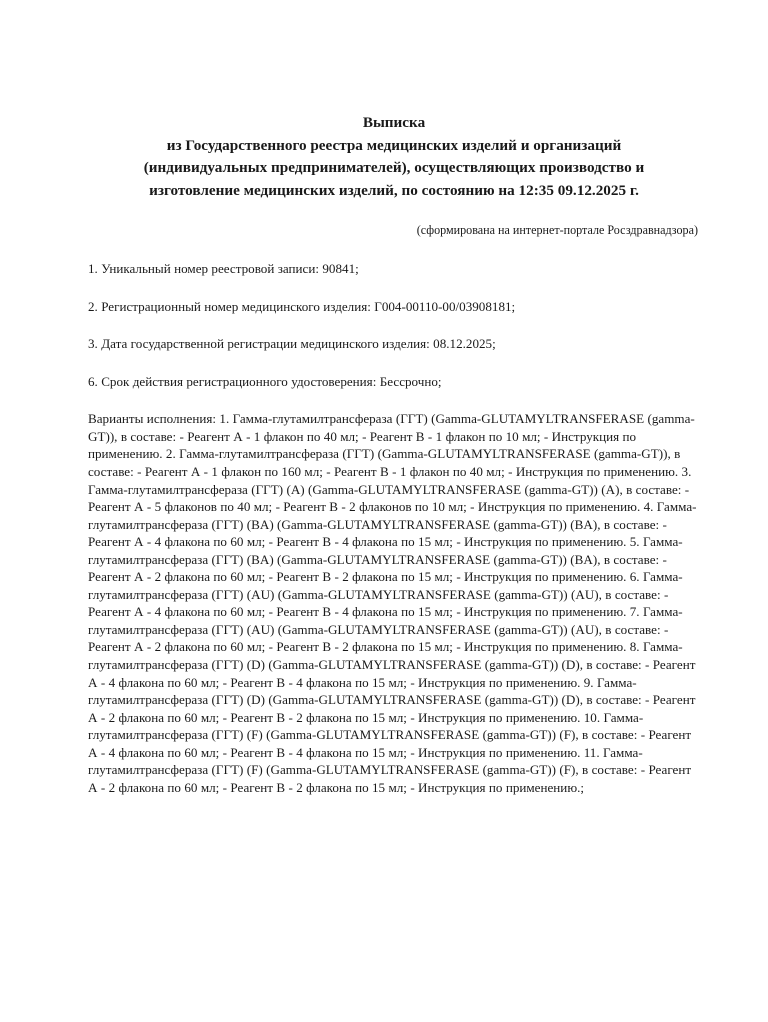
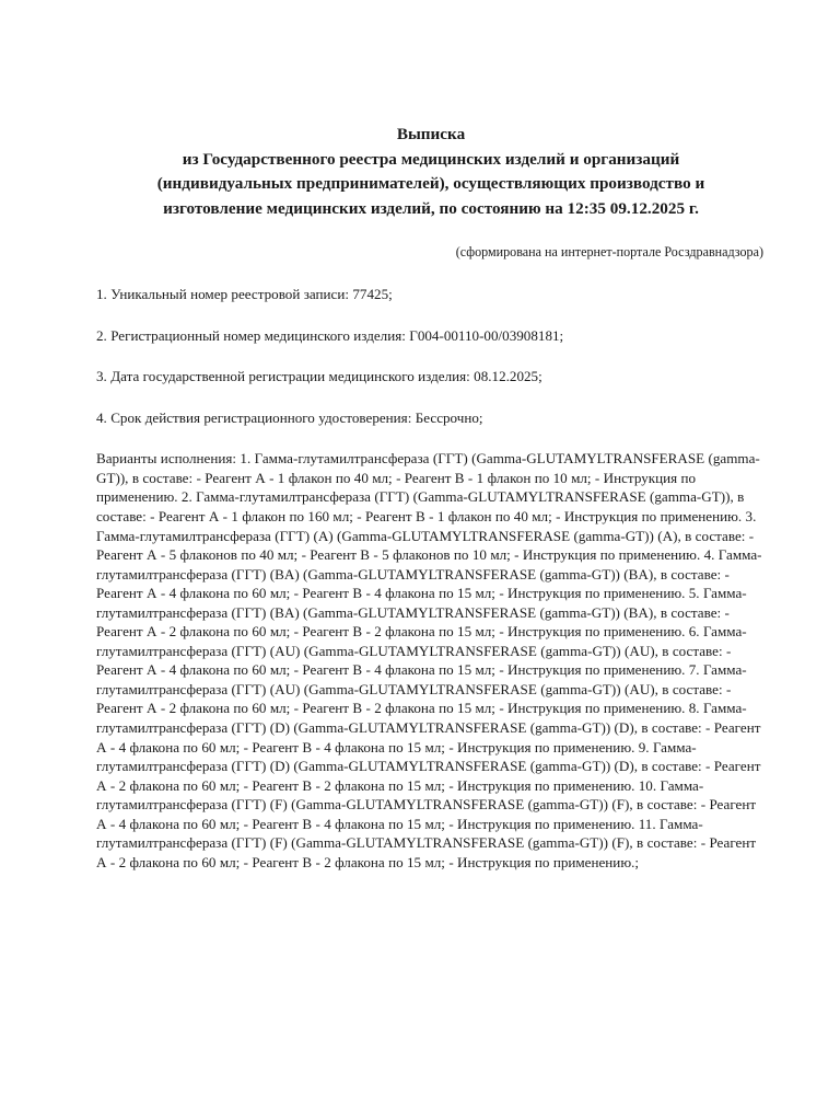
  Выписка
  из Государственного реестра медицинских изделий и организаций
  (индивидуальных предпринимателей), осуществляющих производство и
  изготовление медицинских изделий, по состоянию на 12:35 09.12.2025 г.
  (сформирована на интернет-портале Росздравнадзора)
- 1. Уникальный номер реестровой записи: 90841;
+ 1. Уникальный номер реестровой записи: 77425;
  2. Регистрационный номер медицинского изделия: Г004-00110-00/03908181;
  3. Дата государственной регистрации медицинского изделия: 08.12.2025;
- 6. Срок действия регистрационного удостоверения: Бессрочно;
+ 4. Срок действия регистрационного удостоверения: Бессрочно;
- Варианты исполнения: 1. Гамма-глутамилтрансфераза (ГГТ) (Gamma-GLUTAMYLTRANSFERASE (gamma-GT)), в составе: - Реагент А - 1 флакон по 40 мл; - Реагент В - 1 флакон по 10 мл; - Инструкция по применению. 2. Гамма-глутамилтрансфераза (ГГТ) (Gamma-GLUTAMYLTRANSFERASE (gamma-GT)), в составе: - Реагент А - 1 флакон по 160 мл; - Реагент В - 1 флакон по 40 мл; - Инструкция по применению. 3. Гамма-глутамилтрансфераза (ГГТ) (A) (Gamma-GLUTAMYLTRANSFERASE (gamma-GT)) (A), в составе: - Реагент А - 5 флаконов по 40 мл; - Реагент В - 2 флаконов по 10 мл; - Инструкция по применению. 4. Гамма-глутамилтрансфераза (ГГТ) (BA) (Gamma-GLUTAMYLTRANSFERASE (gamma-GT)) (BA), в составе: - Реагент А - 4 флакона по 60 мл; - Реагент В - 4 флакона по 15 мл; - Инструкция по применению. 5. Гамма-глутамилтрансфераза (ГГТ) (BA) (Gamma-GLUTAMYLTRANSFERASE (gamma-GT)) (BA), в составе: - Реагент А - 2 флакона по 60 мл; - Реагент В - 2 флакона по 15 мл; - Инструкция по применению. 6. Гамма-глутамилтрансфераза (ГГТ) (AU) (Gamma-GLUTAMYLTRANSFERASE (gamma-GT)) (AU), в составе: - Реагент А - 4 флакона по 60 мл; - Реагент В - 4 флакона по 15 мл; - Инструкция по применению. 7. Гамма-глутамилтрансфераза (ГГТ) (AU) (Gamma-GLUTAMYLTRANSFERASE (gamma-GT)) (AU), в составе: - Реагент А - 2 флакона по 60 мл; - Реагент В - 2 флакона по 15 мл; - Инструкция по применению. 8. Гамма-глутамилтрансфераза (ГГТ) (D) (Gamma-GLUTAMYLTRANSFERASE (gamma-GT)) (D), в составе: - Реагент А - 4 флакона по 60 мл; - Реагент В - 4 флакона по 15 мл; - Инструкция по применению. 9. Гамма-глутамилтрансфераза (ГГТ) (D) (Gamma-GLUTAMYLTRANSFERASE (gamma-GT)) (D), в составе: - Реагент А - 2 флакона по 60 мл; - Реагент В - 2 флакона по 15 мл; - Инструкция по применению. 10. Гамма-глутамилтрансфераза (ГГТ) (F) (Gamma-GLUTAMYLTRANSFERASE (gamma-GT)) (F), в составе: - Реагент А - 4 флакона по 60 мл; - Реагент В - 4 флакона по 15 мл; - Инструкция по применению. 11. Гамма-глутамилтрансфераза (ГГТ) (F) (Gamma-GLUTAMYLTRANSFERASE (gamma-GT)) (F), в составе: - Реагент А - 2 флакона по 60 мл; - Реагент В - 2 флакона по 15 мл; - Инструкция по применению.;
+ Варианты исполнения: 1. Гамма-глутамилтрансфераза (ГГТ) (Gamma-GLUTAMYLTRANSFERASE (gamma-GT)), в составе: - Реагент А - 1 флакон по 40 мл; - Реагент В - 1 флакон по 10 мл; - Инструкция по применению. 2. Гамма-глутамилтрансфераза (ГГТ) (Gamma-GLUTAMYLTRANSFERASE (gamma-GT)), в составе: - Реагент А - 1 флакон по 160 мл; - Реагент В - 1 флакон по 40 мл; - Инструкция по применению. 3. Гамма-глутамилтрансфераза (ГГТ) (A) (Gamma-GLUTAMYLTRANSFERASE (gamma-GT)) (A), в составе: - Реагент А - 5 флаконов по 40 мл; - Реагент В - 5 флаконов по 10 мл; - Инструкция по применению. 4. Гамма-глутамилтрансфераза (ГГТ) (BA) (Gamma-GLUTAMYLTRANSFERASE (gamma-GT)) (BA), в составе: - Реагент А - 4 флакона по 60 мл; - Реагент В - 4 флакона по 15 мл; - Инструкция по применению. 5. Гамма-глутамилтрансфераза (ГГТ) (BA) (Gamma-GLUTAMYLTRANSFERASE (gamma-GT)) (BA), в составе: - Реагент А - 2 флакона по 60 мл; - Реагент В - 2 флакона по 15 мл; - Инструкция по применению. 6. Гамма-глутамилтрансфераза (ГГТ) (AU) (Gamma-GLUTAMYLTRANSFERASE (gamma-GT)) (AU), в составе: - Реагент А - 4 флакона по 60 мл; - Реагент В - 4 флакона по 15 мл; - Инструкция по применению. 7. Гамма-глутамилтрансфераза (ГГТ) (AU) (Gamma-GLUTAMYLTRANSFERASE (gamma-GT)) (AU), в составе: - Реагент А - 2 флакона по 60 мл; - Реагент В - 2 флакона по 15 мл; - Инструкция по применению. 8. Гамма-глутамилтрансфераза (ГГТ) (D) (Gamma-GLUTAMYLTRANSFERASE (gamma-GT)) (D), в составе: - Реагент А - 4 флакона по 60 мл; - Реагент В - 4 флакона по 15 мл; - Инструкция по применению. 9. Гамма-глутамилтрансфераза (ГГТ) (D) (Gamma-GLUTAMYLTRANSFERASE (gamma-GT)) (D), в составе: - Реагент А - 2 флакона по 60 мл; - Реагент В - 2 флакона по 15 мл; - Инструкция по применению. 10. Гамма-глутамилтрансфераза (ГГТ) (F) (Gamma-GLUTAMYLTRANSFERASE (gamma-GT)) (F), в составе: - Реагент А - 4 флакона по 60 мл; - Реагент В - 4 флакона по 15 мл; - Инструкция по применению. 11. Гамма-глутамилтрансфераза (ГГТ) (F) (Gamma-GLUTAMYLTRANSFERASE (gamma-GT)) (F), в составе: - Реагент А - 2 флакона по 60 мл; - Реагент В - 2 флакона по 15 мл; - Инструкция по применению.;
